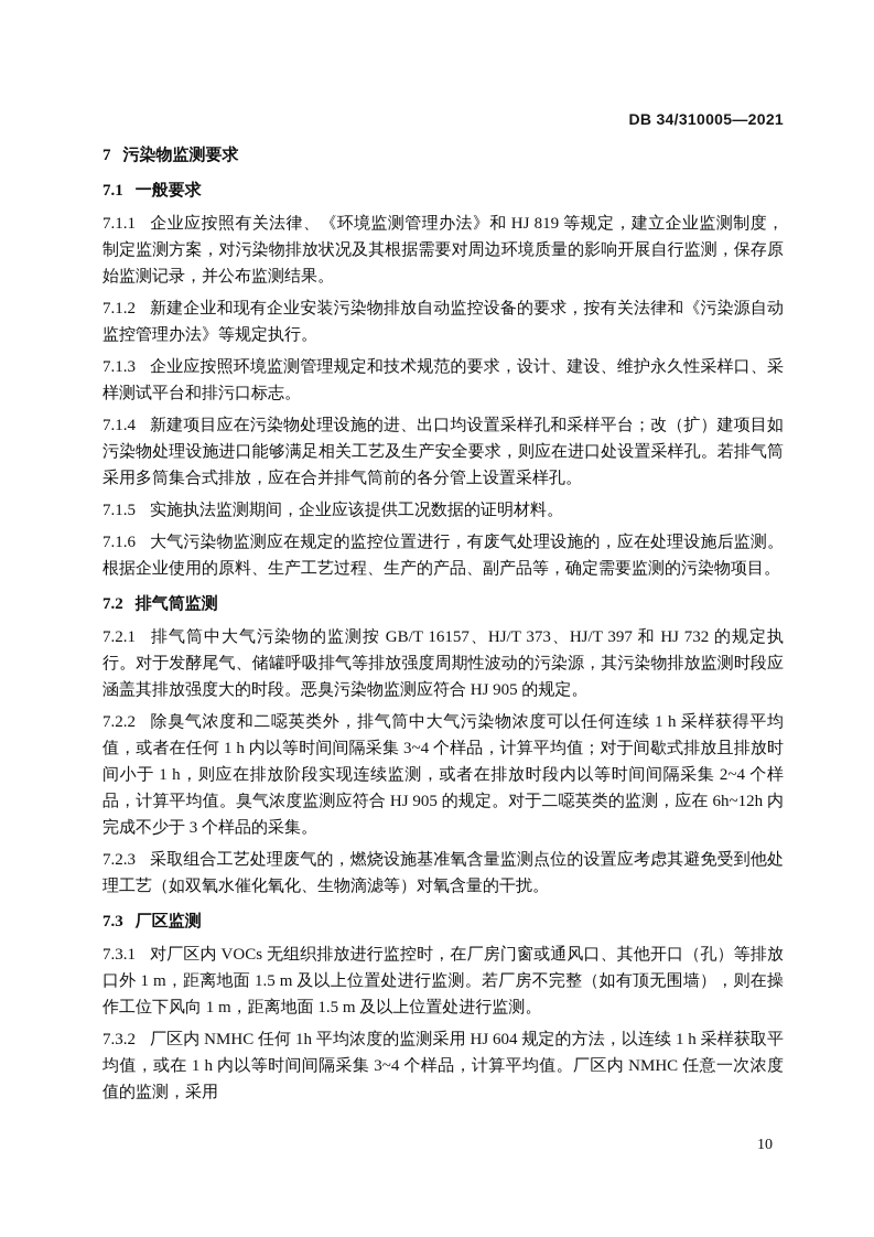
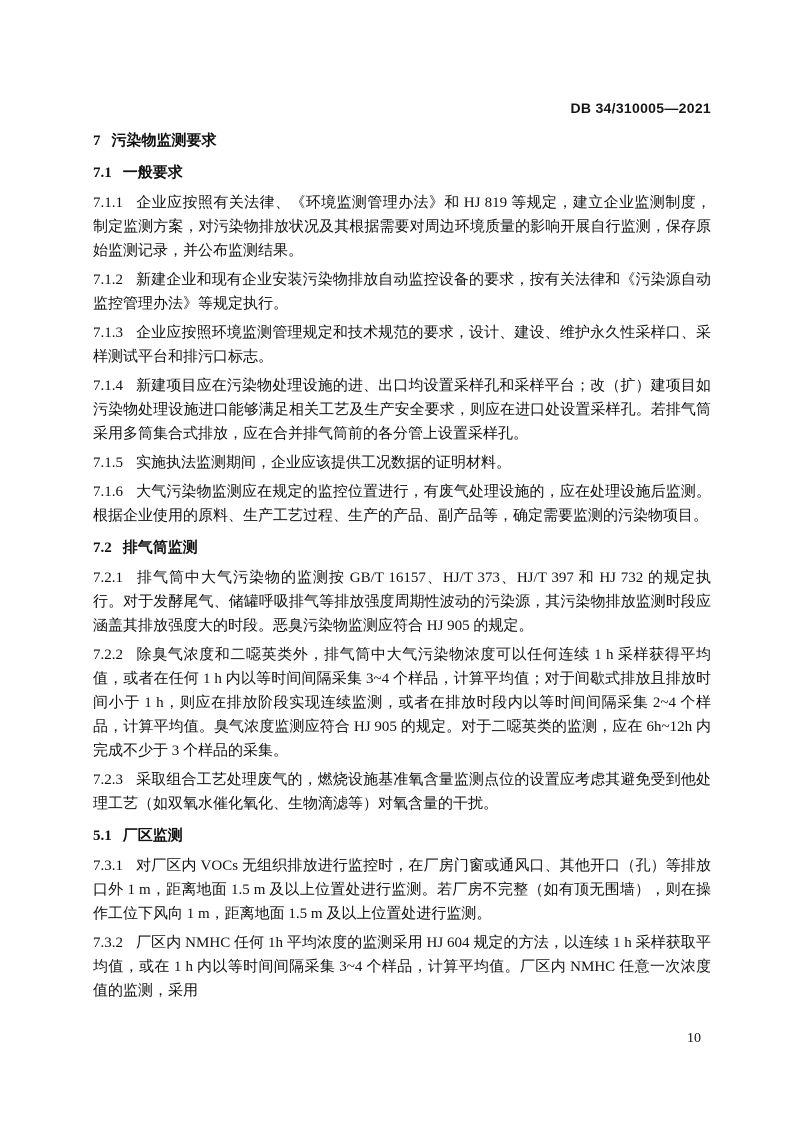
  DB 34/310005—2021
  7 污染物监测要求
  7.1 一般要求
  7.1.1 企业应按照有关法律、《环境监测管理办法》和 HJ 819 等规定，建立企业监测制度，制定监测方案，对污染物排放状况及其根据需要对周边环境质量的影响开展自行监测，保存原始监测记录，并公布监测结果。
  7.1.2 新建企业和现有企业安装污染物排放自动监控设备的要求，按有关法律和《污染源自动监控管理办法》等规定执行。
  7.1.3 企业应按照环境监测管理规定和技术规范的要求，设计、建设、维护永久性采样口、采样测试平台和排污口标志。
  7.1.4 新建项目应在污染物处理设施的进、出口均设置采样孔和采样平台；改（扩）建项目如污染物处理设施进口能够满足相关工艺及生产安全要求，则应在进口处设置采样孔。若排气筒采用多筒集合式排放，应在合并排气筒前的各分管上设置采样孔。
  7.1.5 实施执法监测期间，企业应该提供工况数据的证明材料。
  7.1.6 大气污染物监测应在规定的监控位置进行，有废气处理设施的，应在处理设施后监测。根据企业使用的原料、生产工艺过程、生产的产品、副产品等，确定需要监测的污染物项目。
  7.2 排气筒监测
  7.2.1 排气筒中大气污染物的监测按 GB/T 16157、HJ/T 373、HJ/T 397 和 HJ 732 的规定执行。对于发酵尾气、储罐呼吸排气等排放强度周期性波动的污染源，其污染物排放监测时段应涵盖其排放强度大的时段。恶臭污染物监测应符合 HJ 905 的规定。
  7.2.2 除臭气浓度和二噁英类外，排气筒中大气污染物浓度可以任何连续 1 h 采样获得平均值，或者在任何 1 h 内以等时间间隔采集 3~4 个样品，计算平均值；对于间歇式排放且排放时间小于 1 h，则应在排放阶段实现连续监测，或者在排放时段内以等时间间隔采集 2~4 个样品，计算平均值。臭气浓度监测应符合 HJ 905 的规定。对于二噁英类的监测，应在 6h~12h 内完成不少于 3 个样品的采集。
  7.2.3 采取组合工艺处理废气的，燃烧设施基准氧含量监测点位的设置应考虑其避免受到他处理工艺（如双氧水催化氧化、生物滴滤等）对氧含量的干扰。
- 7.3 厂区监测
+ 5.1 厂区监测
  7.3.1 对厂区内 VOCs 无组织排放进行监控时，在厂房门窗或通风口、其他开口（孔）等排放口外 1 m，距离地面 1.5 m 及以上位置处进行监测。若厂房不完整（如有顶无围墙），则在操作工位下风向 1 m，距离地面 1.5 m 及以上位置处进行监测。
  7.3.2 厂区内 NMHC 任何 1h 平均浓度的监测采用 HJ 604 规定的方法，以连续 1 h 采样获取平均值，或在 1 h 内以等时间间隔采集 3~4 个样品，计算平均值。厂区内 NMHC 任意一次浓度值的监测，采用
  10
